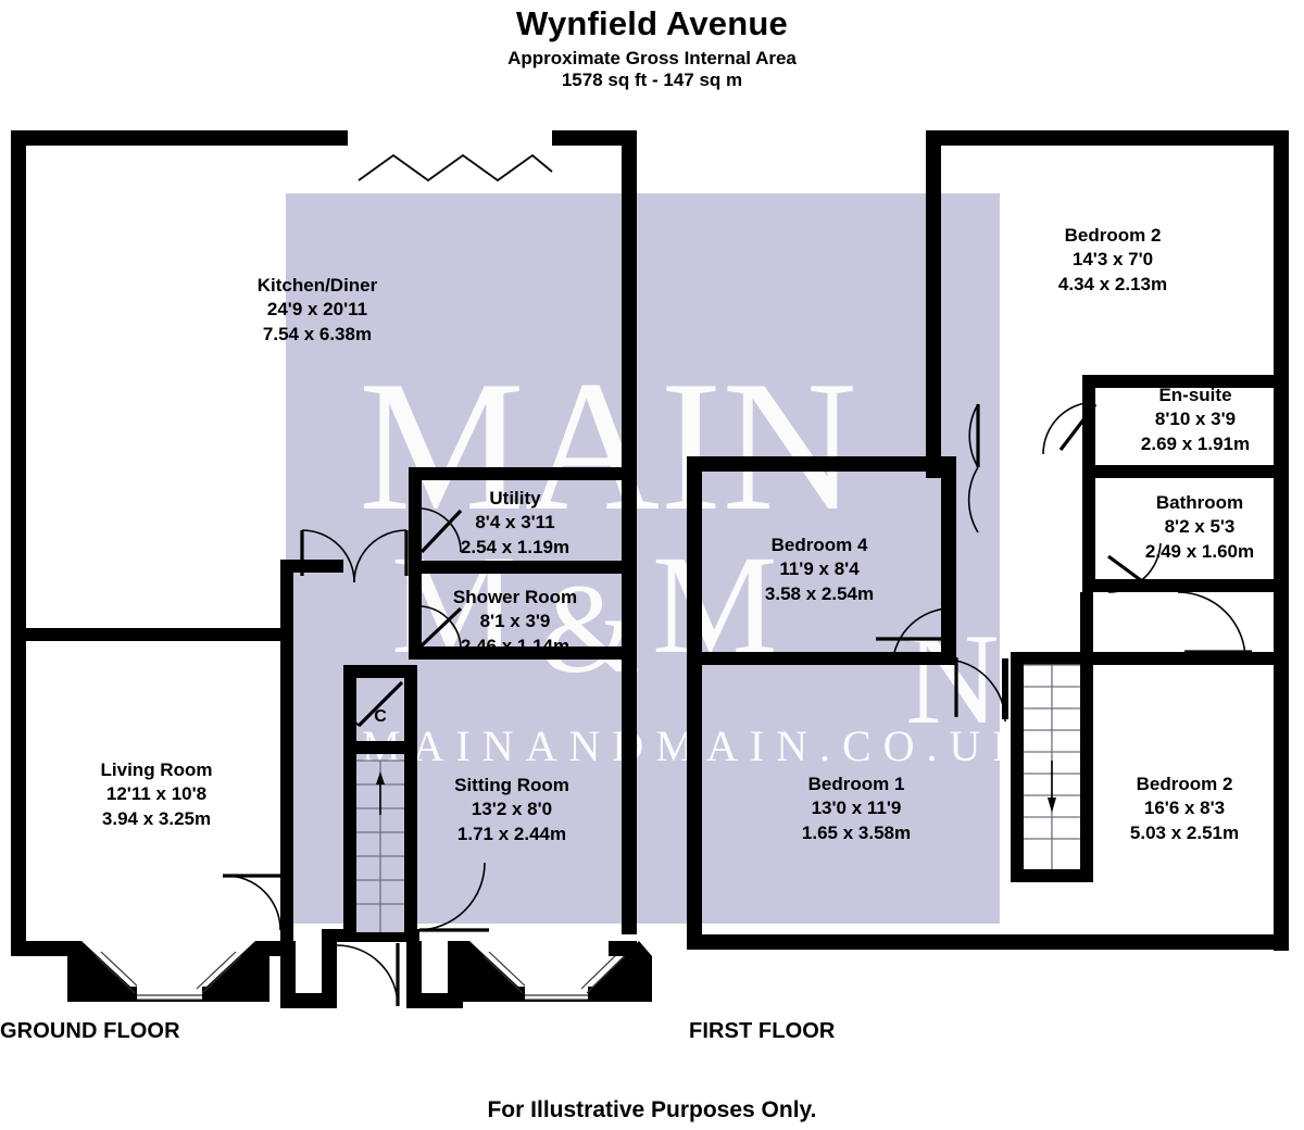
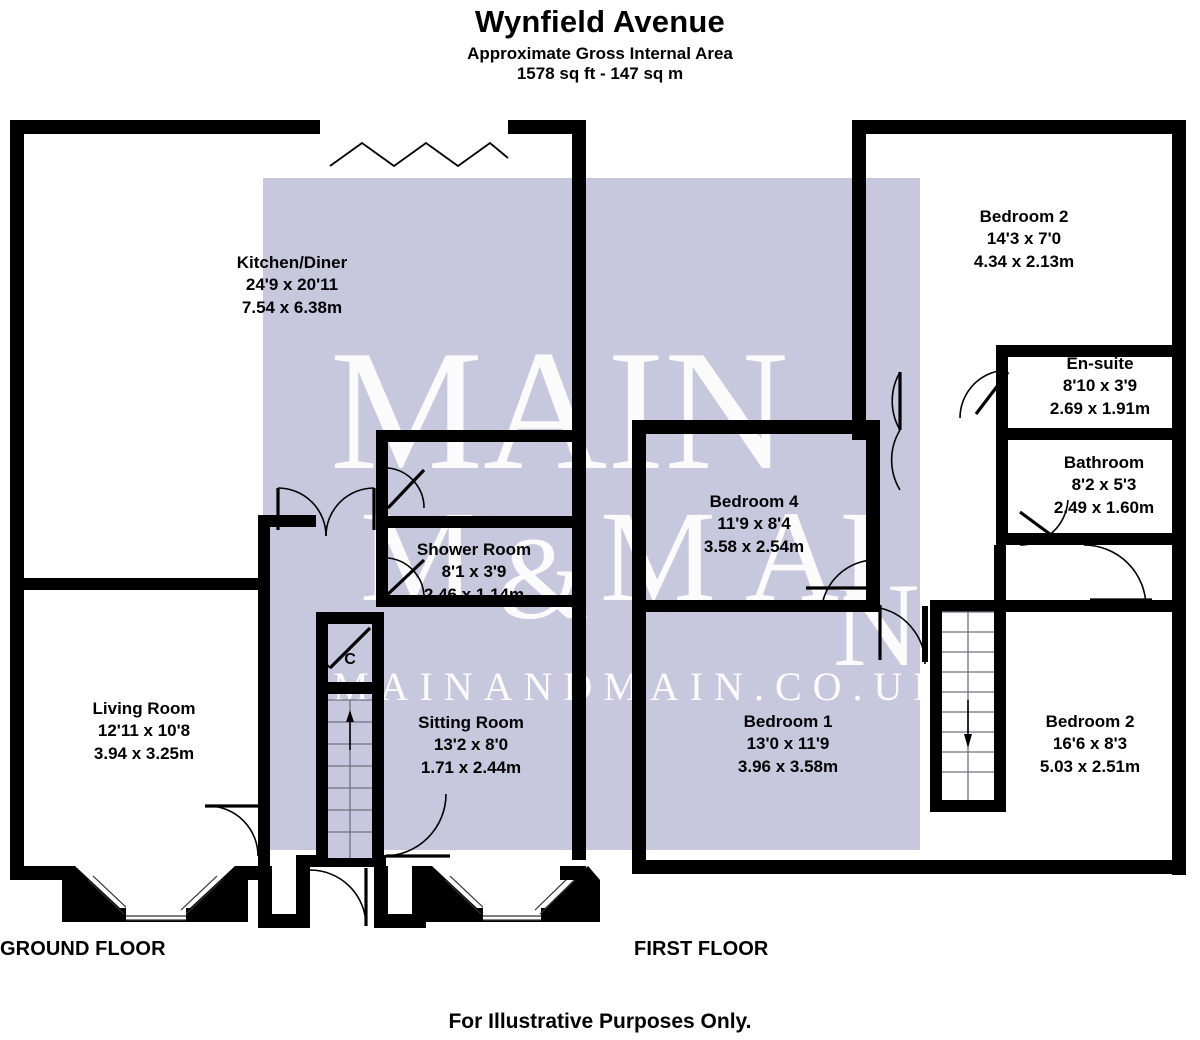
  MAIN
  M
  &
  M
+ AI
  N
  AINANMAIN.CO.U
  Wynfield Avenue
  Approximate Gross Internal Area
  1578 sq ft - 147 sq m
  Kitchen/Diner
  24'9 x 20'11
  7.54 x 6.38m
- Utility
- 8'4 x 3'11
- 2.54 x 1.19m
  Shower Room
  8'1 x 3'9
  2.46 x 1.14m
  Living Room
  12'11 x 10'8
  3.94 x 3.25m
  Sitting Room
  13'2 x 8'0
  1.71 x 2.44m
  C
  Bedroom 2
  14'3 x 7'0
  4.34 x 2.13m
  En-suite
  8'10 x 3'9
  2.69 x 1.91m
  Bathroom
  8'2 x 5'3
  2.49 x 1.60m
  Bedroom 4
  11'9 x 8'4
  3.58 x 2.54m
  Bedroom 1
  13'0 x 11'9
- 1.65 x 3.58m
+ 3.96 x 3.58m
  Bedroom 2
  16'6 x 8'3
  5.03 x 2.51m
  GROUND FLOOR
  FIRST FLOOR
  For Illustrative Purposes Only.
